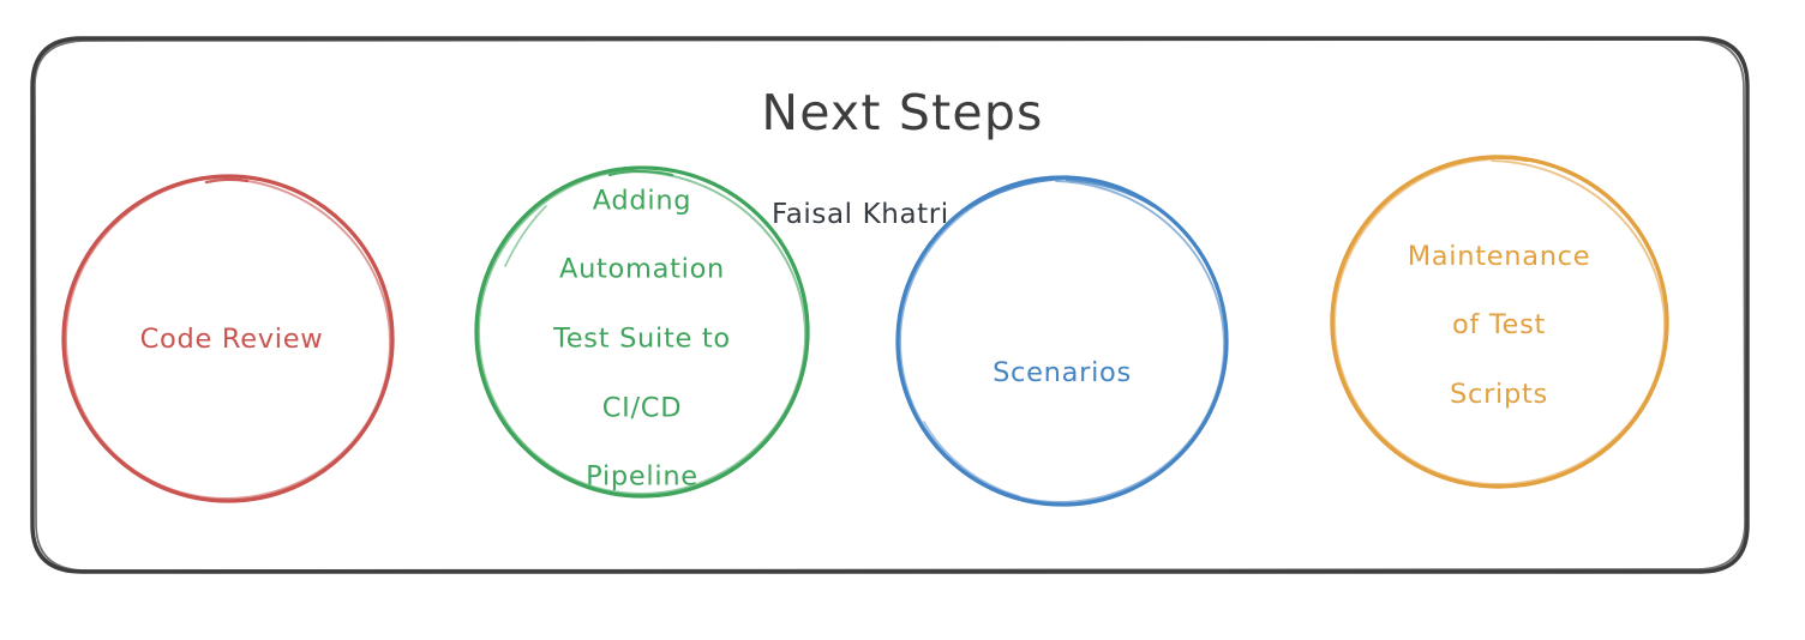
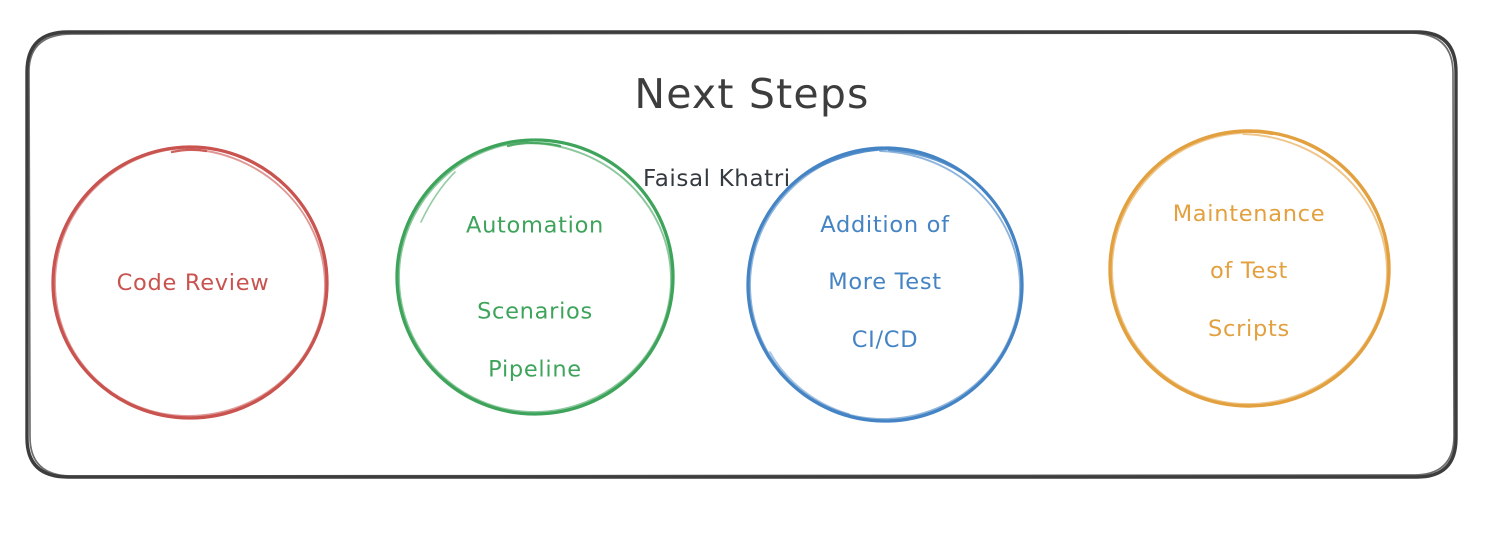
  Next Steps
  Faisal Khatri
  Code Review
- Adding
  Automation
- Test Suite to
- CI/CD
+ Scenarios
  Pipeline
+ Addition of
+ More Test
- Scenarios
+ CI/CD
  Maintenance
  of Test
  Scripts
